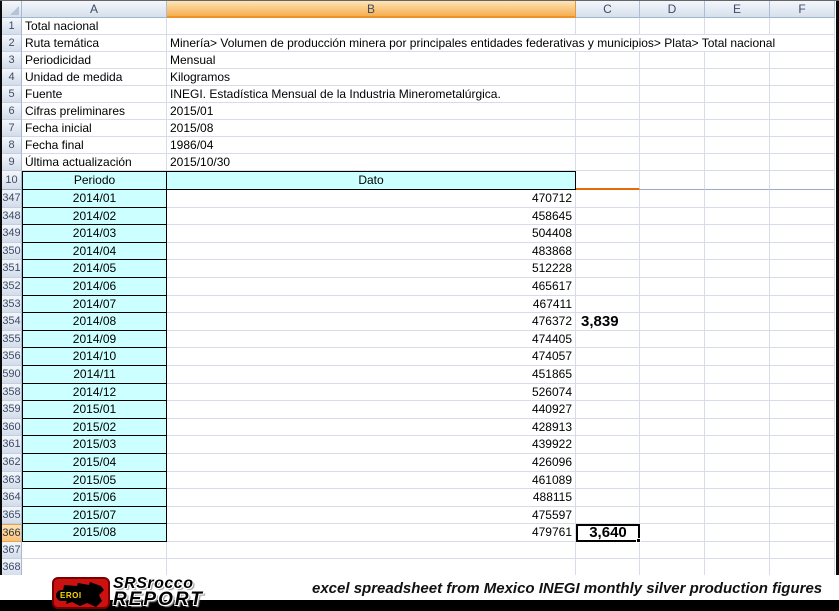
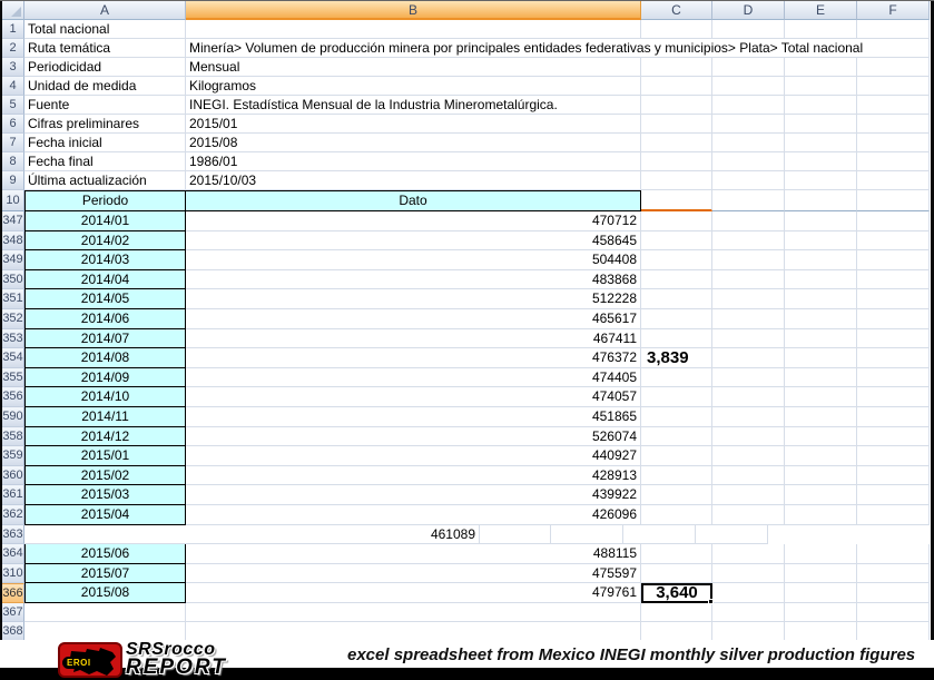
  A
  B
  C
  D
  E
  F
  1
  Total nacional
  2
  Ruta temática
  Minería> Volumen de producción minera por principales entidades federativas y municipios> Plata> Total nacional
  3
  Periodicidad
  Mensual
  4
  Unidad de medida
  Kilogramos
  5
  Fuente
  INEGI. Estadística Mensual de la Industria Minerometalúrgica.
  6
  Cifras preliminares
  2015/01
  7
  Fecha inicial
  2015/08
  8
  Fecha final
- 1986/04
+ 1986/01
  9
  Última actualización
- 2015/10/30
+ 2015/10/03
  10
  Periodo
  Dato
  347
  2014/01
  470712
  348
  2014/02
  458645
  349
  2014/03
  504408
  350
  2014/04
  483868
  351
  2014/05
  512228
  352
  2014/06
  465617
  353
  2014/07
  467411
  354
  2014/08
  476372
  3,839
  355
  2014/09
  474405
  356
  2014/10
  474057
  590
  2014/11
  451865
  358
  2014/12
  526074
  359
  2015/01
  440927
  360
  2015/02
  428913
  361
  2015/03
  439922
  362
  2015/04
  426096
  363
- 2015/05
  461089
  364
  2015/06
  488115
- 365
+ 310
  2015/07
  475597
  366
  2015/08
  479761
  3,640
  367
  368
  EROI
  SRSrocco
  REPORT
  excel spreadsheet from Mexico INEGI monthly silver production figures
